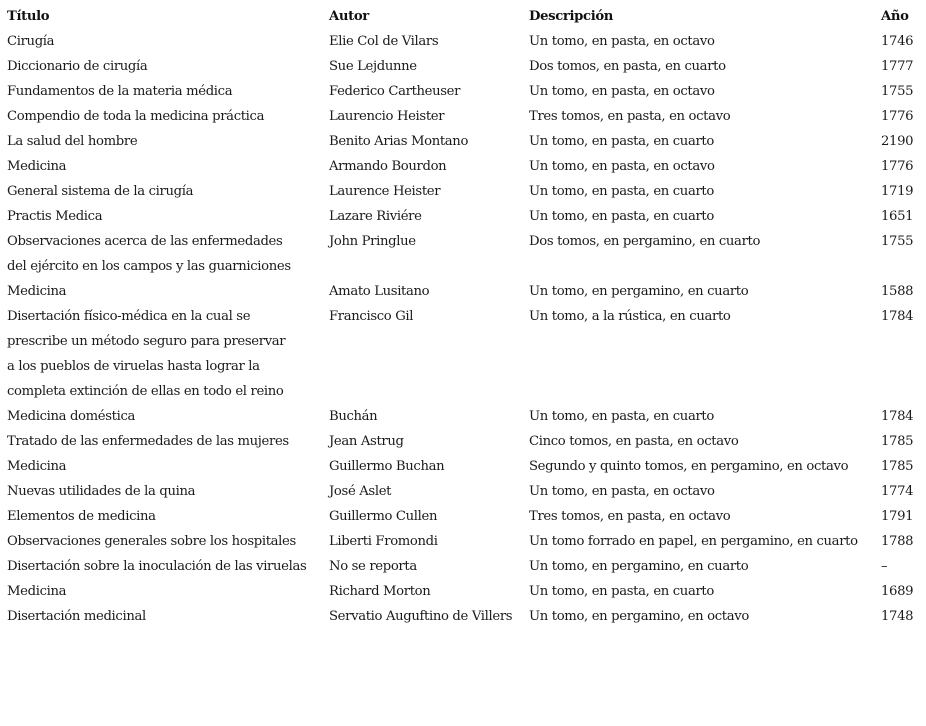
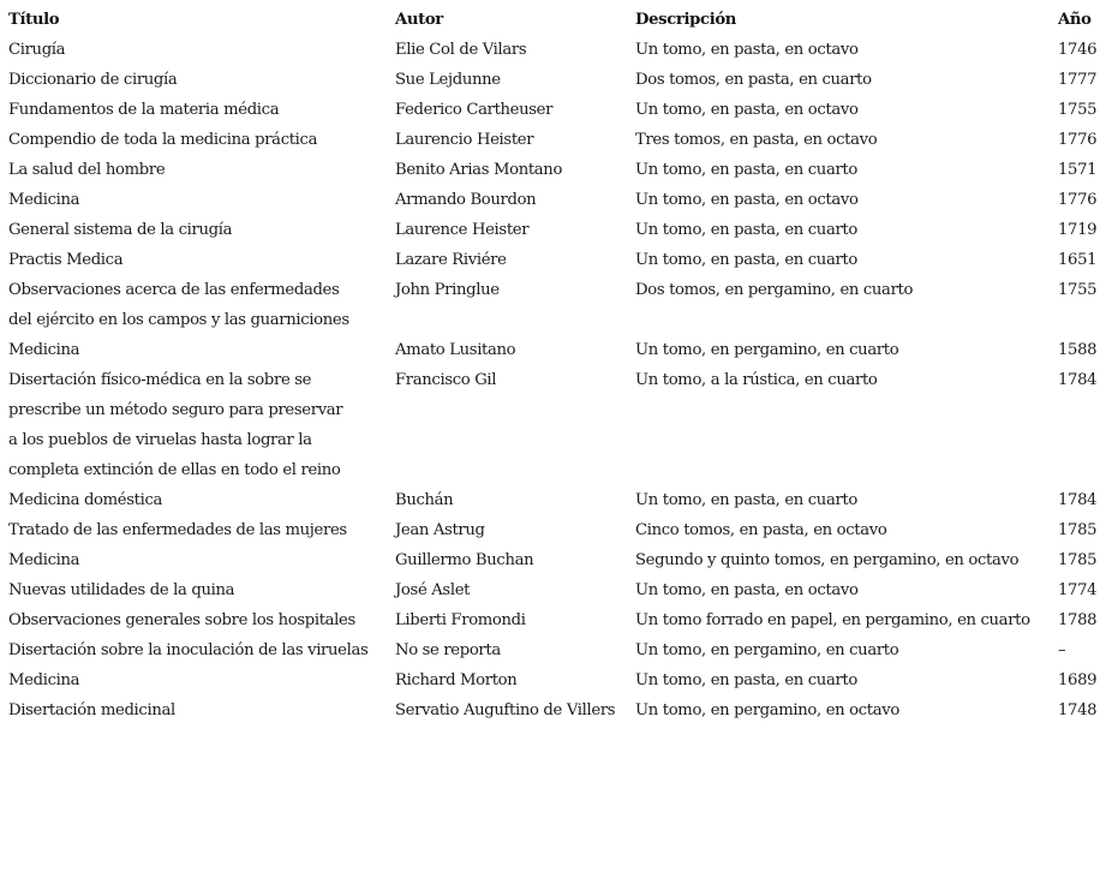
  Título	Autor	Descripción	Año
  Cirugía	Elie Col de Vilars	Un tomo, en pasta, en octavo	1746
  Diccionario de cirugía	Sue Lejdunne	Dos tomos, en pasta, en cuarto	1777
  Fundamentos de la materia médica	Federico Cartheuser	Un tomo, en pasta, en octavo	1755
  Compendio de toda la medicina práctica	Laurencio Heister	Tres tomos, en pasta, en octavo	1776
- La salud del hombre	Benito Arias Montano	Un tomo, en pasta, en cuarto	2190
+ La salud del hombre	Benito Arias Montano	Un tomo, en pasta, en cuarto	1571
  Medicina	Armando Bourdon	Un tomo, en pasta, en octavo	1776
  General sistema de la cirugía	Laurence Heister	Un tomo, en pasta, en cuarto	1719
  Practis Medica	Lazare Riviére	Un tomo, en pasta, en cuarto	1651
  Observaciones acerca de las enfermedadesdel ejército en los campos y las guarniciones	John Pringlue	Dos tomos, en pergamino, en cuarto	1755
  Medicina	Amato Lusitano	Un tomo, en pergamino, en cuarto	1588
- Disertación físico-médica en la cual seprescribe un método seguro para preservara los pueblos de viruelas hasta lograr lacompleta extinción de ellas en todo el reino	Francisco Gil	Un tomo, a la rústica, en cuarto	1784
+ Disertación físico-médica en la sobre seprescribe un método seguro para preservara los pueblos de viruelas hasta lograr lacompleta extinción de ellas en todo el reino	Francisco Gil	Un tomo, a la rústica, en cuarto	1784
  Medicina doméstica	Buchán	Un tomo, en pasta, en cuarto	1784
  Tratado de las enfermedades de las mujeres	Jean Astrug	Cinco tomos, en pasta, en octavo	1785
  Medicina	Guillermo Buchan	Segundo y quinto tomos, en pergamino, en octavo	1785
  Nuevas utilidades de la quina	José Aslet	Un tomo, en pasta, en octavo	1774
- Elementos de medicina	Guillermo Cullen	Tres tomos, en pasta, en octavo	1791
  Observaciones generales sobre los hospitales	Liberti Fromondi	Un tomo forrado en papel, en pergamino, en cuarto	1788
  Disertación sobre la inoculación de las viruelas	No se reporta	Un tomo, en pergamino, en cuarto	–
  Medicina	Richard Morton	Un tomo, en pasta, en cuarto	1689
  Disertación medicinal	Servatio Auguftino de Villers	Un tomo, en pergamino, en octavo	1748
